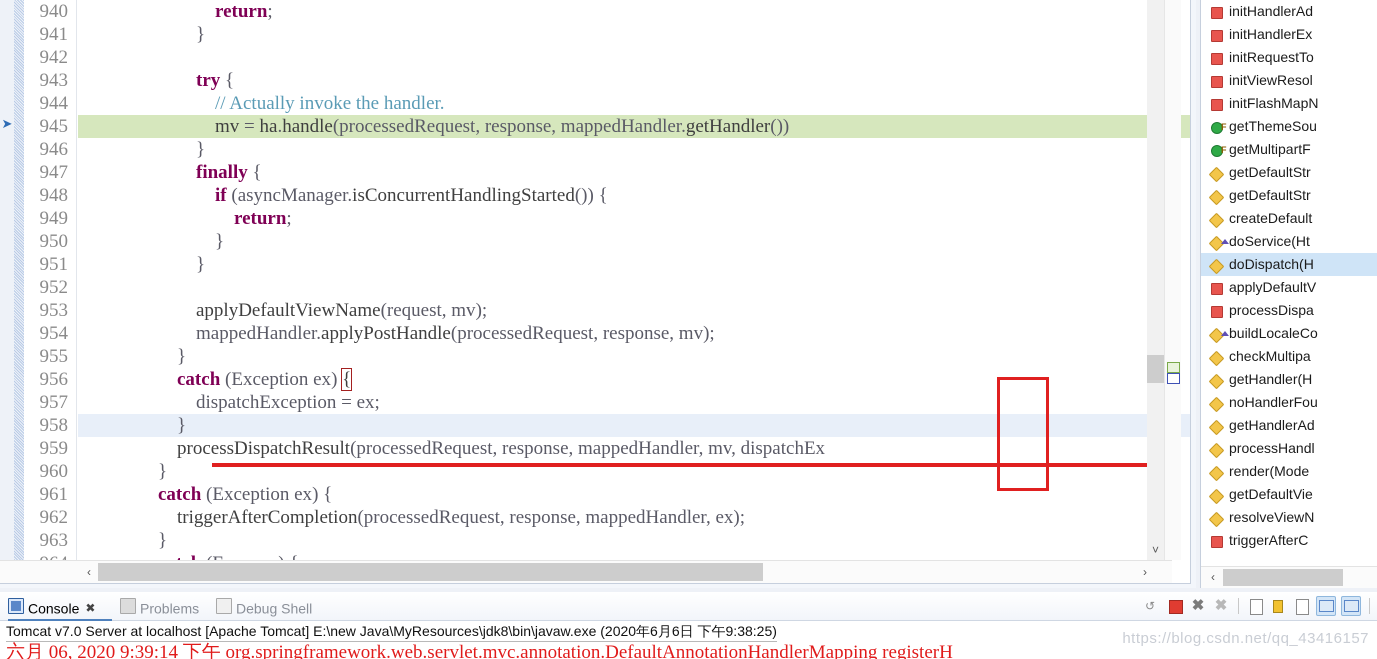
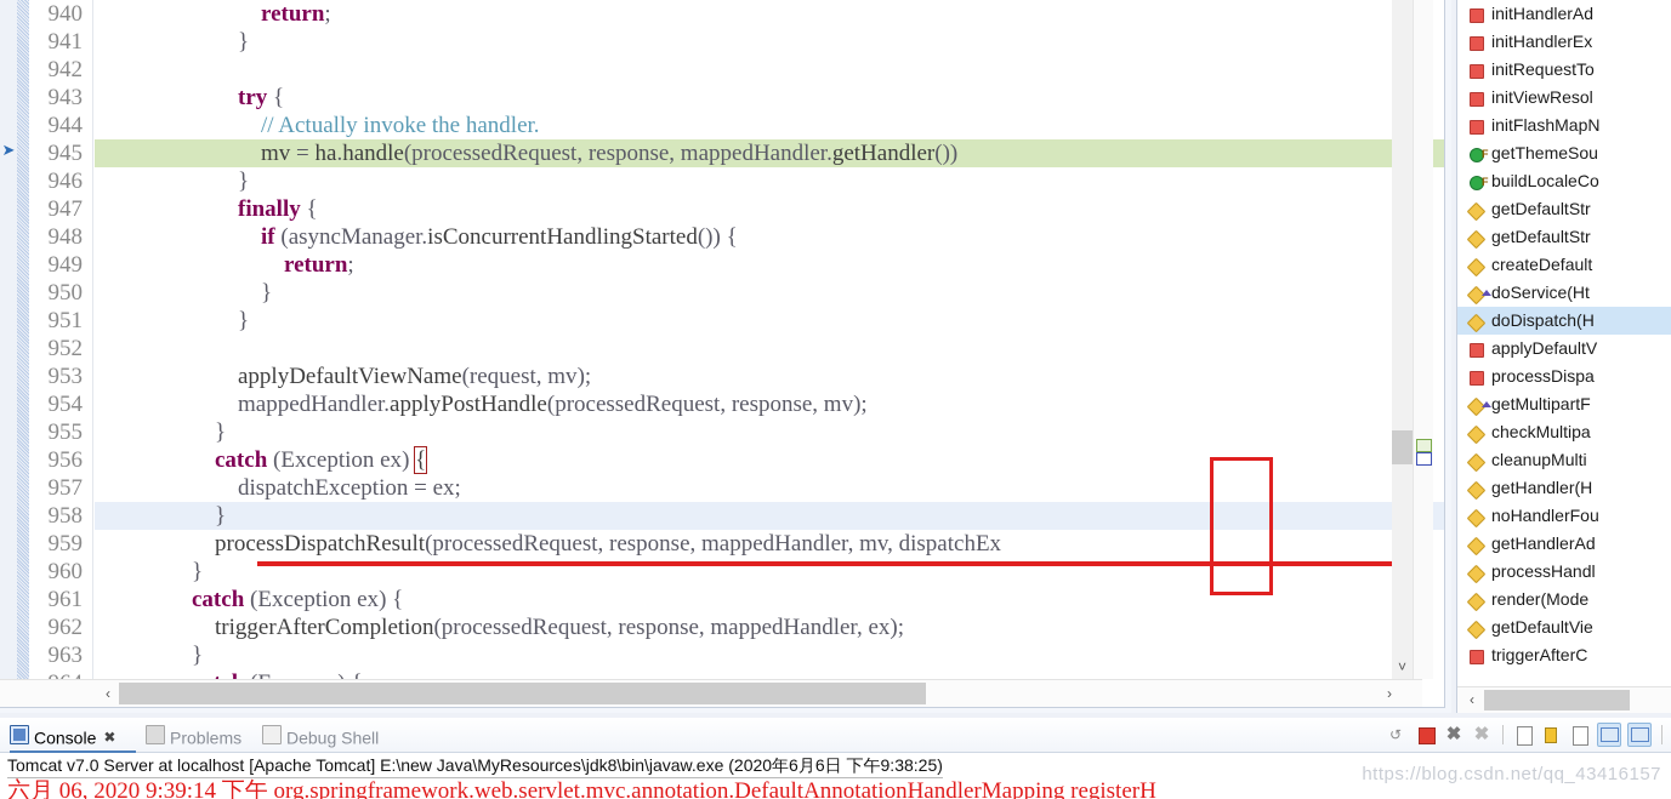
  ➤
  940
  941
  942
  943
  944
  945
  946
  947
  948
  949
  950
  951
  952
  953
  954
  955
  956
  957
  958
  959
  960
  961
  962
  963
  return;
  }
  try {
  // Actually invoke the handler.
  mv = ha.handle(processedRequest, response, mappedHandler.getHandler())
  }
  finally {
  if (asyncManager.isConcurrentHandlingStarted()) {
  return;
  }
  }
  applyDefaultViewName(request, mv);
  mappedHandler.applyPostHandle(processedRequest, response, mv);
  }
  catch (Exception ex) {
  dispatchException = ex;
  }
  processDispatchResult(processedRequest, response, mappedHandler, mv, dispatchEx
  }
  catch (Exception ex) {
  triggerAfterCompletion(processedRequest, response, mappedHandler, ex);
  }
  ˅
  ‹
  ›
  initHandlerAd
  initHandlerEx
  initRequestTo
  initViewResol
  initFlashMapN
  F
  getThemeSou
  F
- getMultipartF
+ buildLocaleCo
  getDefaultStr
  getDefaultStr
  createDefault
  doService(Ht
  doDispatch(H
  applyDefaultV
  processDispa
- buildLocaleCo
+ getMultipartF
  checkMultipa
+ cleanupMulti
  getHandler(H
  noHandlerFou
  getHandlerAd
  processHandl
  render(Mode
  getDefaultVie
- resolveViewN
  triggerAfterC
  ‹
  Console ✖
  Problems
  Debug Shell
  ↺
  ✖
  ✖
  Tomcat v7.0 Server at localhost [Apache Tomcat] E:\new Java\MyResources\jdk8\bin\javaw.exe (2020年6月6日 下午9:38:25)
  六月 06, 2020 9:39:14 下午 org.springframework.web.servlet.mvc.annotation.DefaultAnnotationHandlerMapping registerH
  https://blog.csdn.net/qq_43416157
